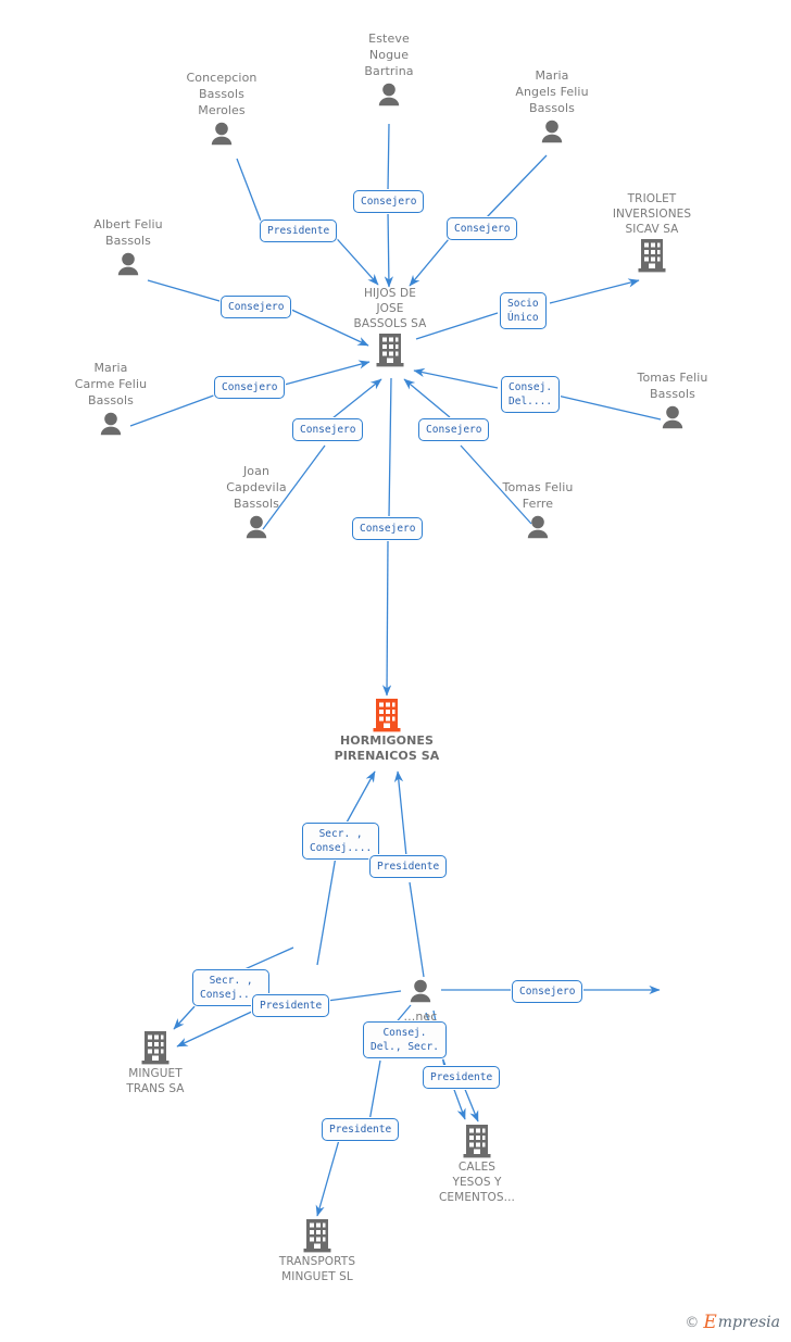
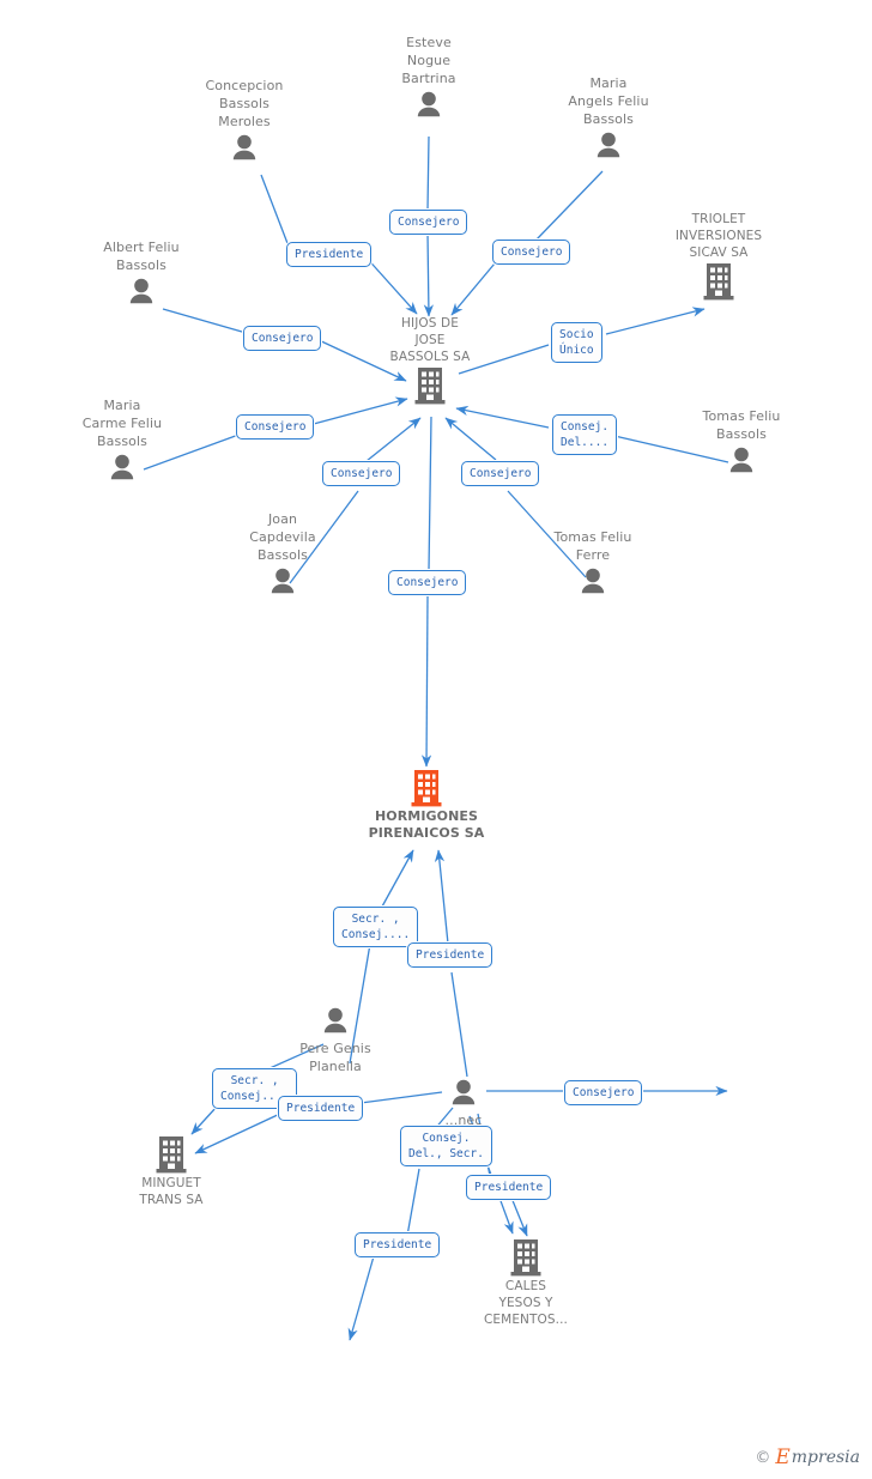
  Concepcion
  Bassols
  Meroles
  Esteve
  Nogue
  Bartrina
  Maria
  Angels Feliu
  Bassols
  Albert Feliu
  Bassols
  Maria
  Carme Feliu
  Bassols
  Joan
  Capdevila
  Bassols
  Tomas Feliu
  Ferre
  Tomas Feliu
  Bassols
  HIJOS DE
  JOSE
  BASSOLS SA
  TRIOLET
  INVERSIONES
  SICAV SA
  HORMIGONES
  PIRENAICOS SA
+ Pere Genis
+ Planella
  ...nec
  MINGUET
  TRANS SA
  CALES
  YESOS Y
  CEMENTOS...
- TRANSPORTS
- MINGUET SL
  Consejero
  Presidente
  Consejero
  Consejero
  Socio
  Único
  Consejero
  Consej.
  Del....
  Consejero
  Consejero
  Consejero
  Secr. ,
  Consej....
  Presidente
  Secr. ,
  Consej..
  Presidente
  Consejero
  Consej.
  Del., Secr.
  Presidente
  Presidente
  ©
  E
  mpresia
